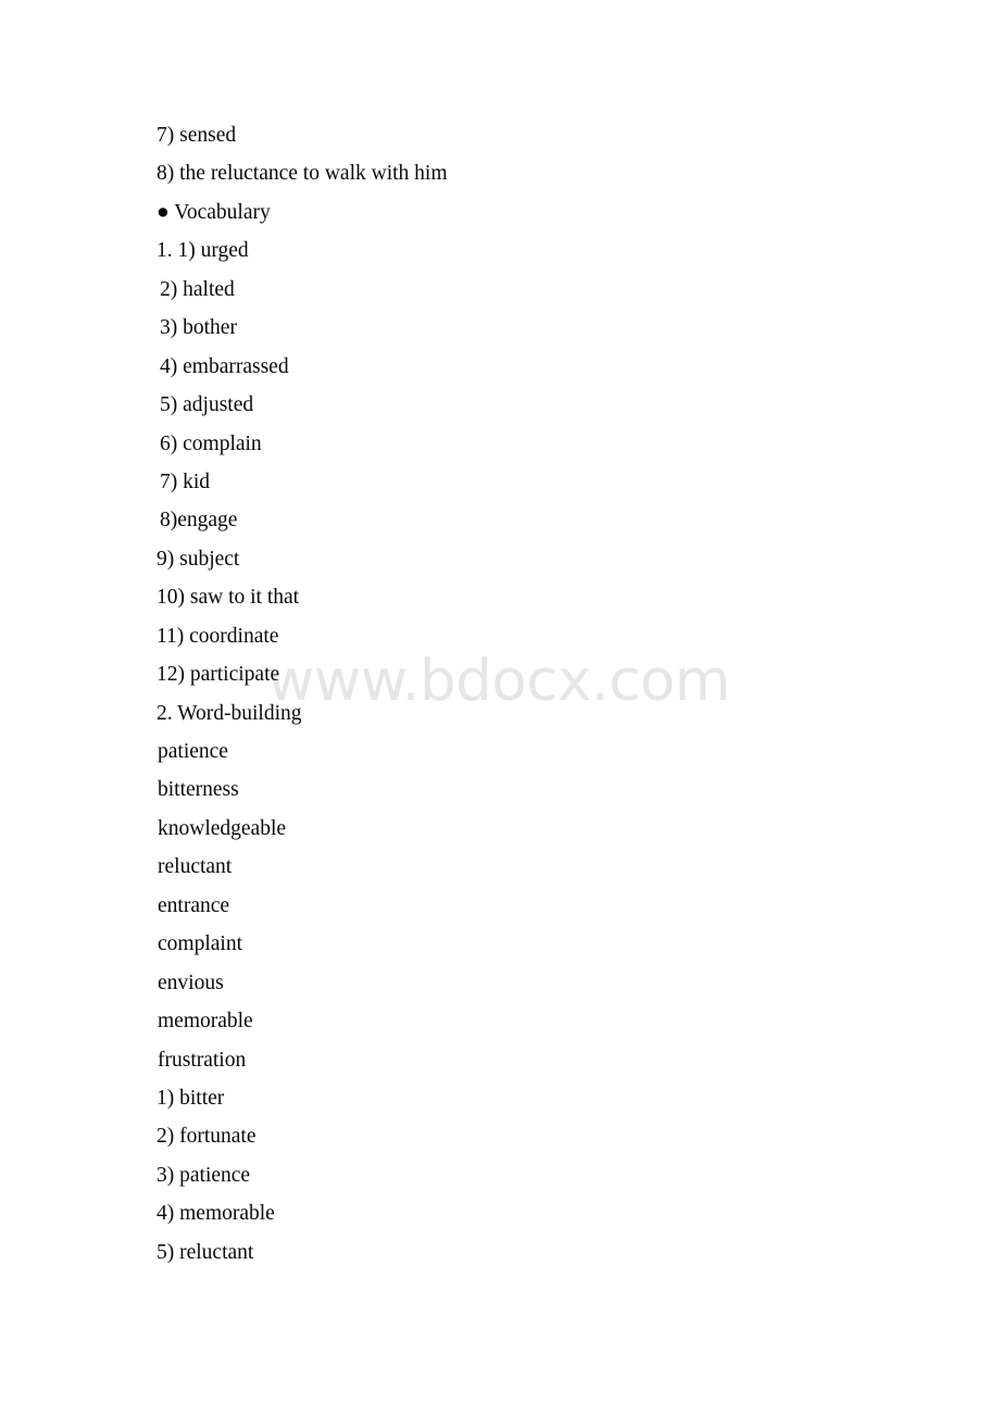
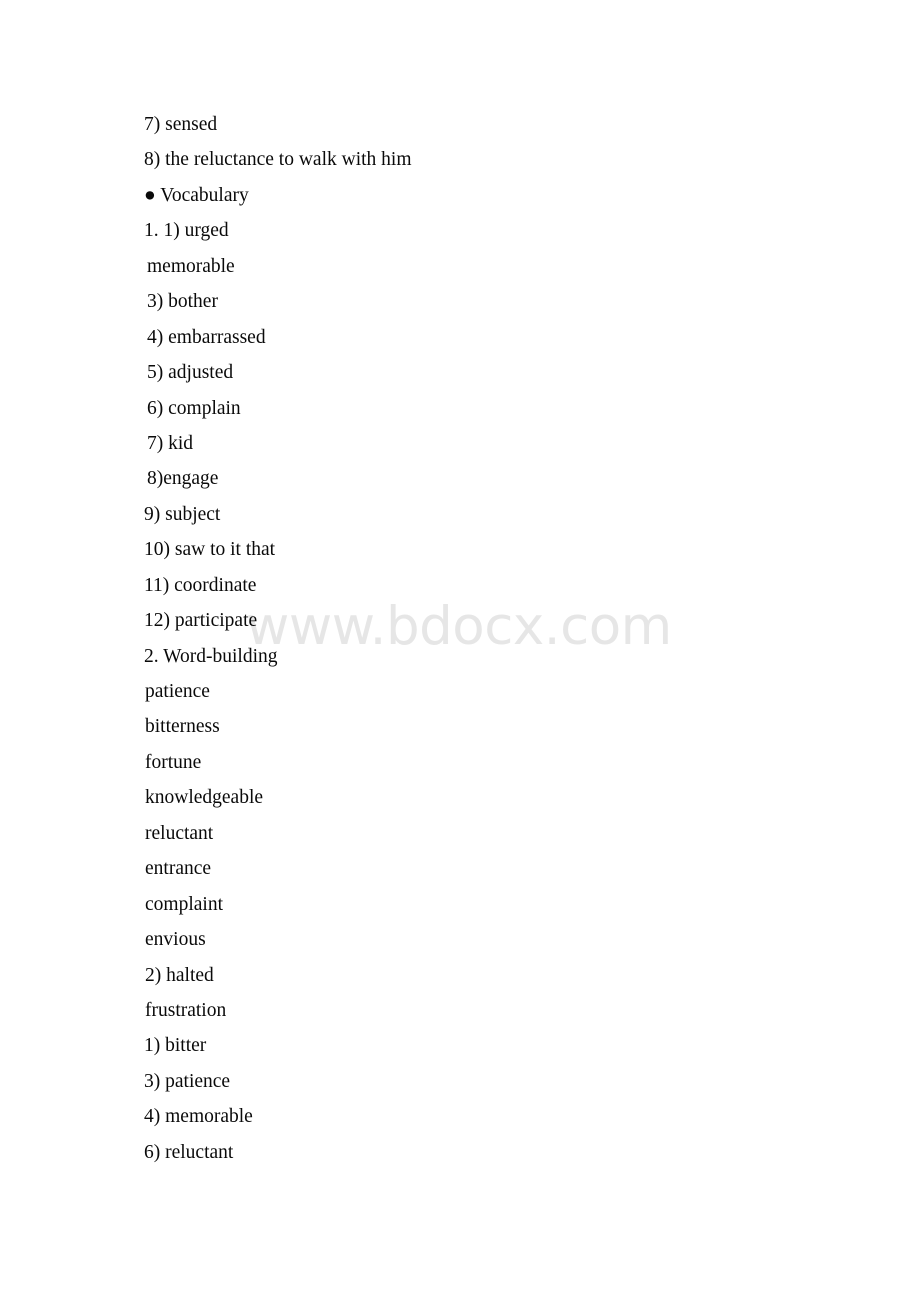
  www.bdocx.com
  7) sensed
  8) the reluctance to walk with him
  ● Vocabulary
  1. 1) urged
- 2) halted
+ memorable
  3) bother
  4) embarrassed
  5) adjusted
  6) complain
  7) kid
  8)engage
  9) subject
  10) saw to it that
  11) coordinate
  12) participate
  2. Word-building
  patience
  bitterness
+ fortune
  knowledgeable
  reluctant
  entrance
  complaint
  envious
- memorable
+ 2) halted
  frustration
  1) bitter
- 2) fortunate
  3) patience
  4) memorable
- 5) reluctant
+ 6) reluctant
